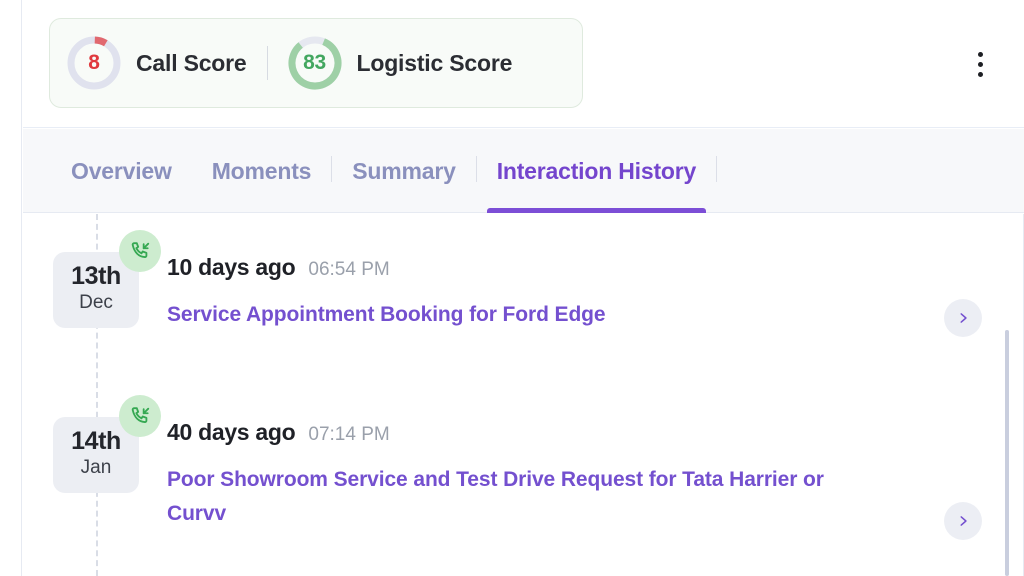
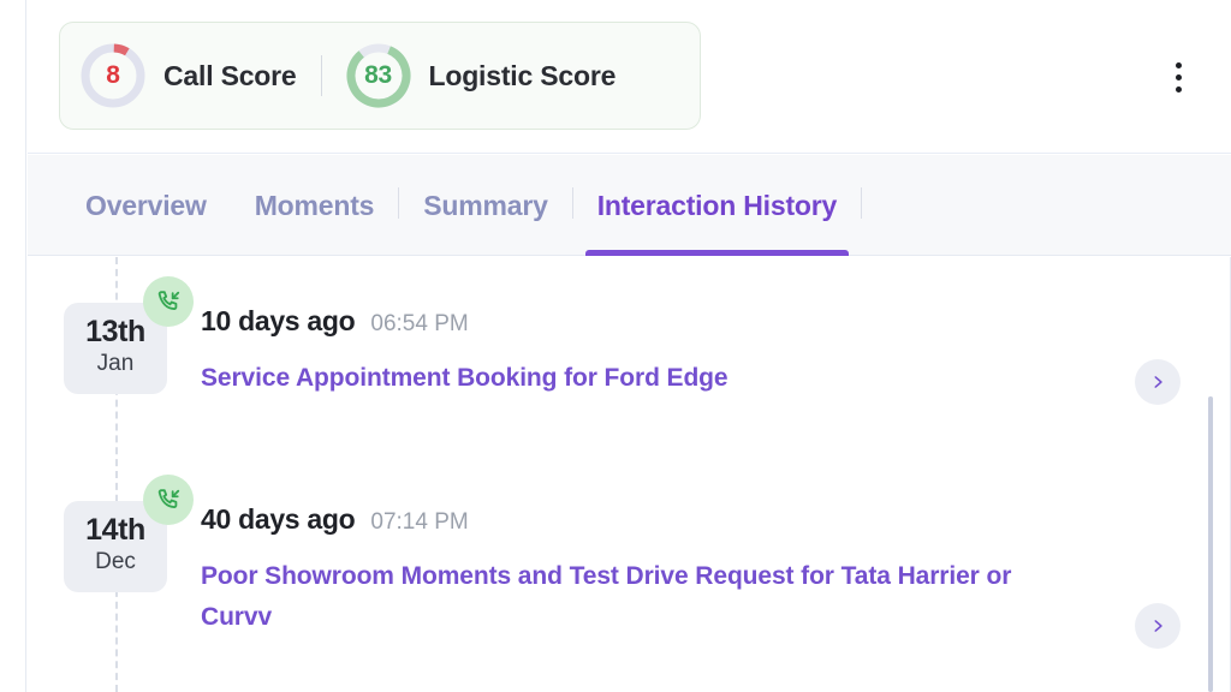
  8
  Call Score
  83
  Logistic Score
  Overview
  Moments
  Summary
  Interaction History
  13th
- Dec
+ Jan
  10 days ago
  06:54 PM
  Service Appointment Booking for Ford Edge
  14th
- Jan
+ Dec
  40 days ago
  07:14 PM
- Poor Showroom Service and Test Drive Request for Tata Harrier or Curvv
+ Poor Showroom Moments and Test Drive Request for Tata Harrier or Curvv
